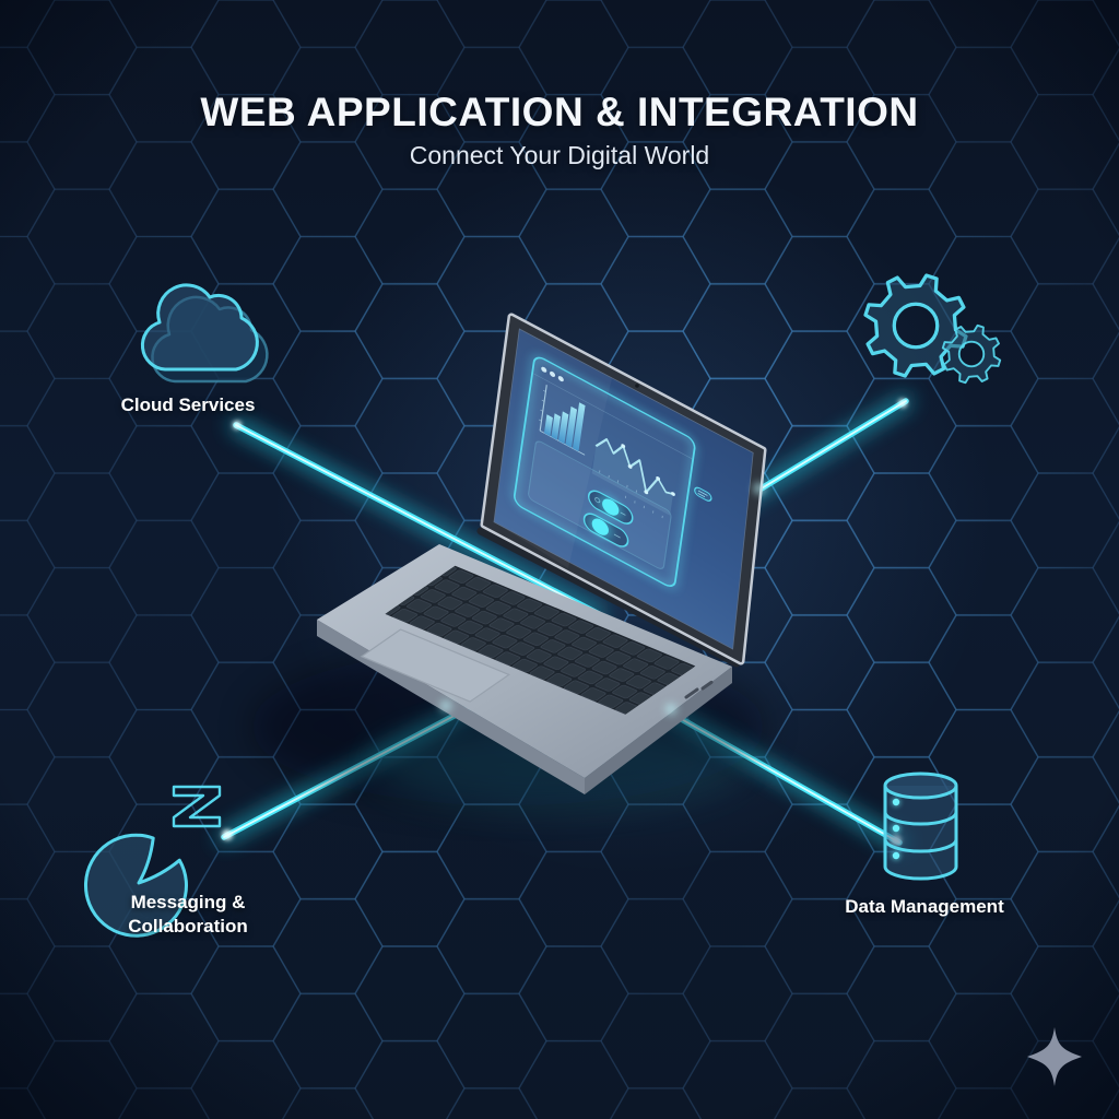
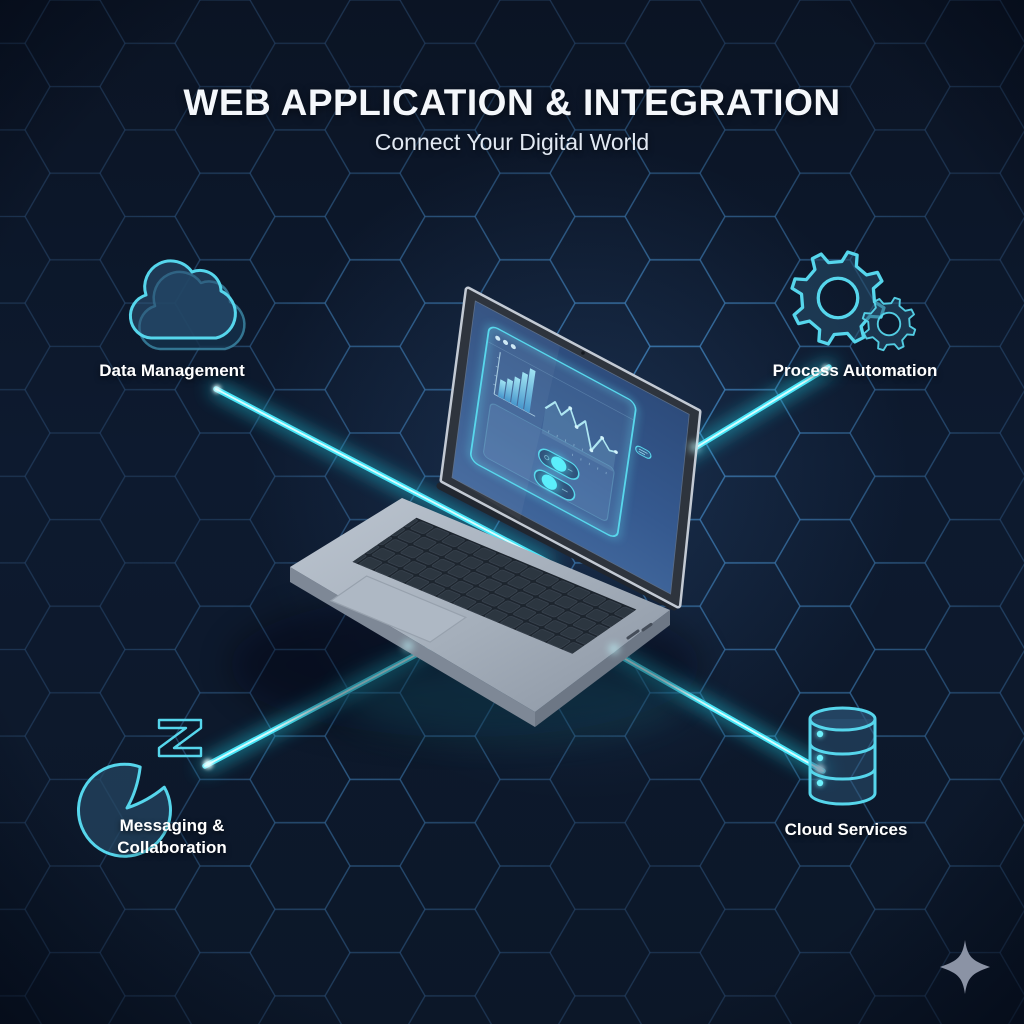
  WEB APPLICATION & INTEGRATION
  Connect Your Digital World
- Cloud Services
+ Data Management
+ Process Automation
  Messaging &
  Collaboration
- Data Management
+ Cloud Services
